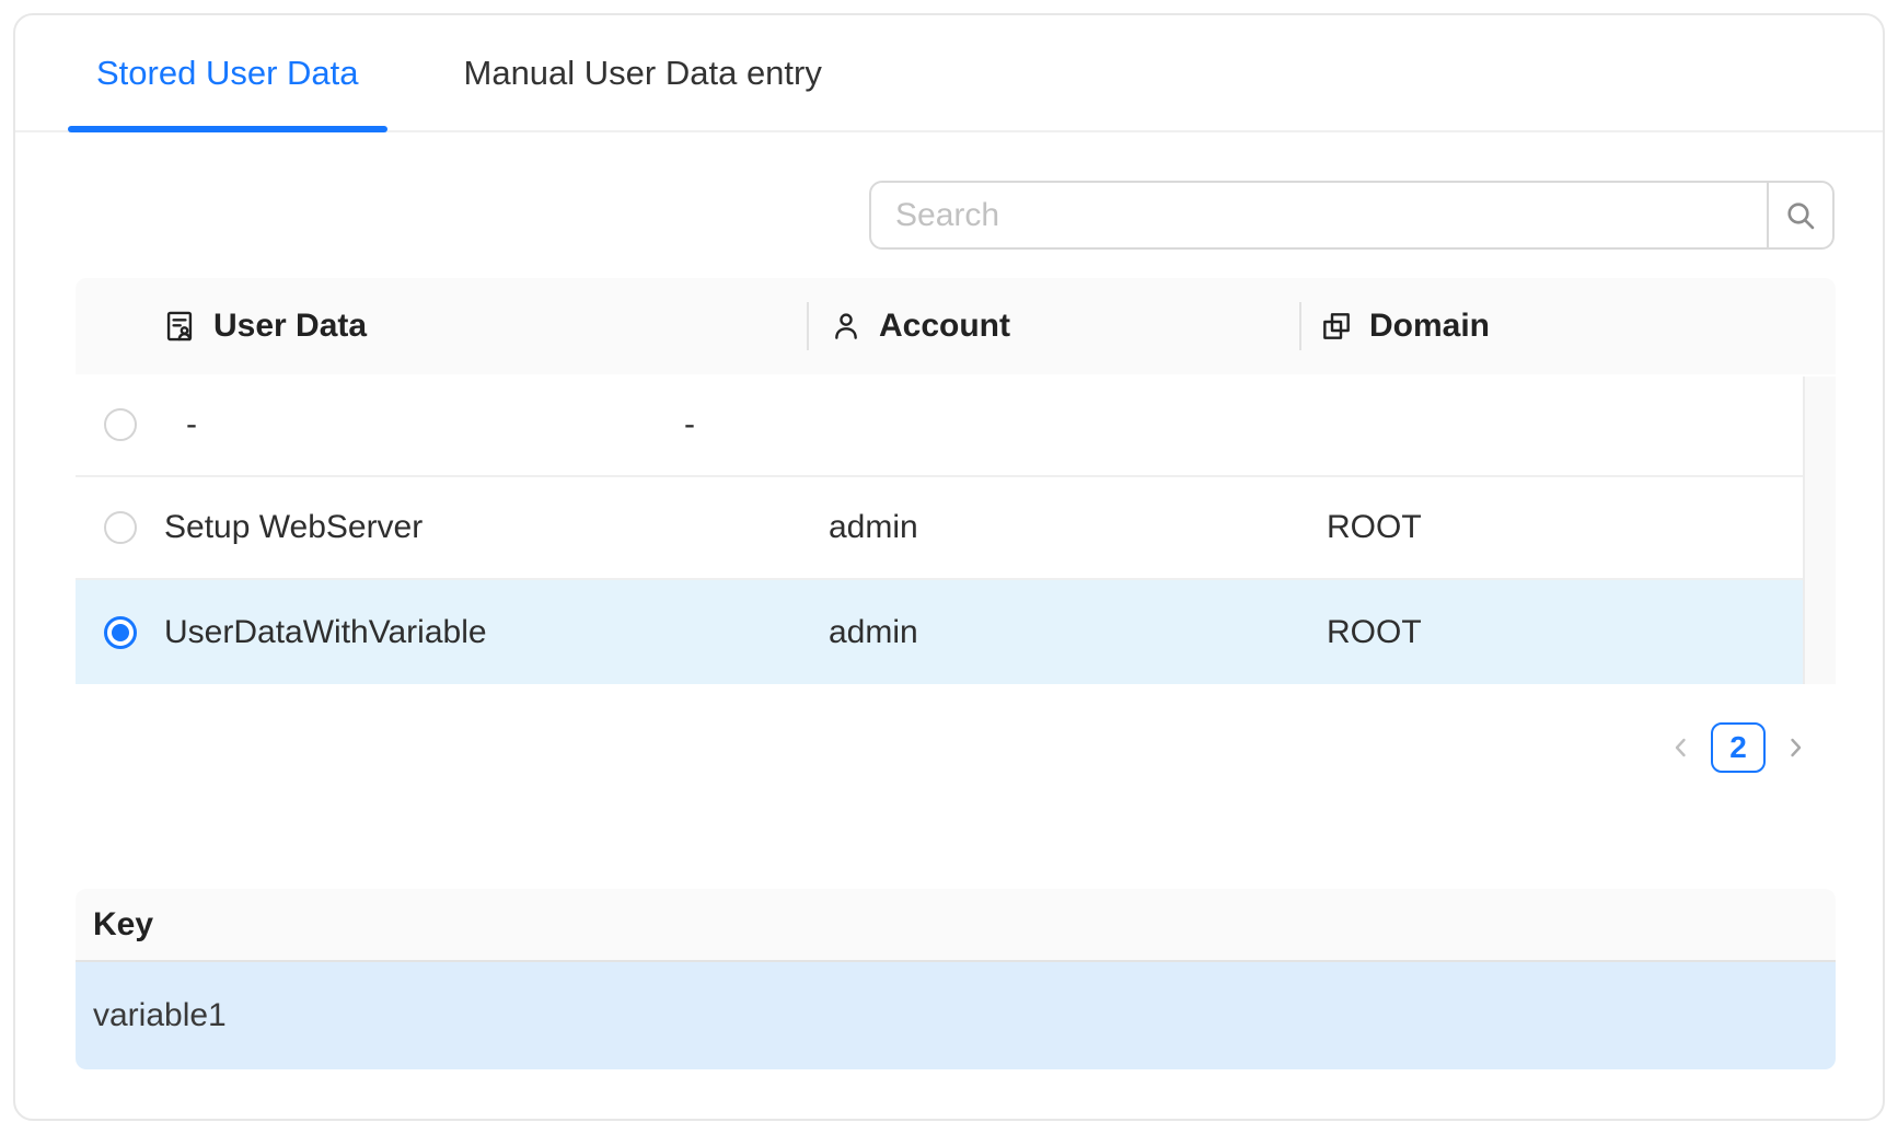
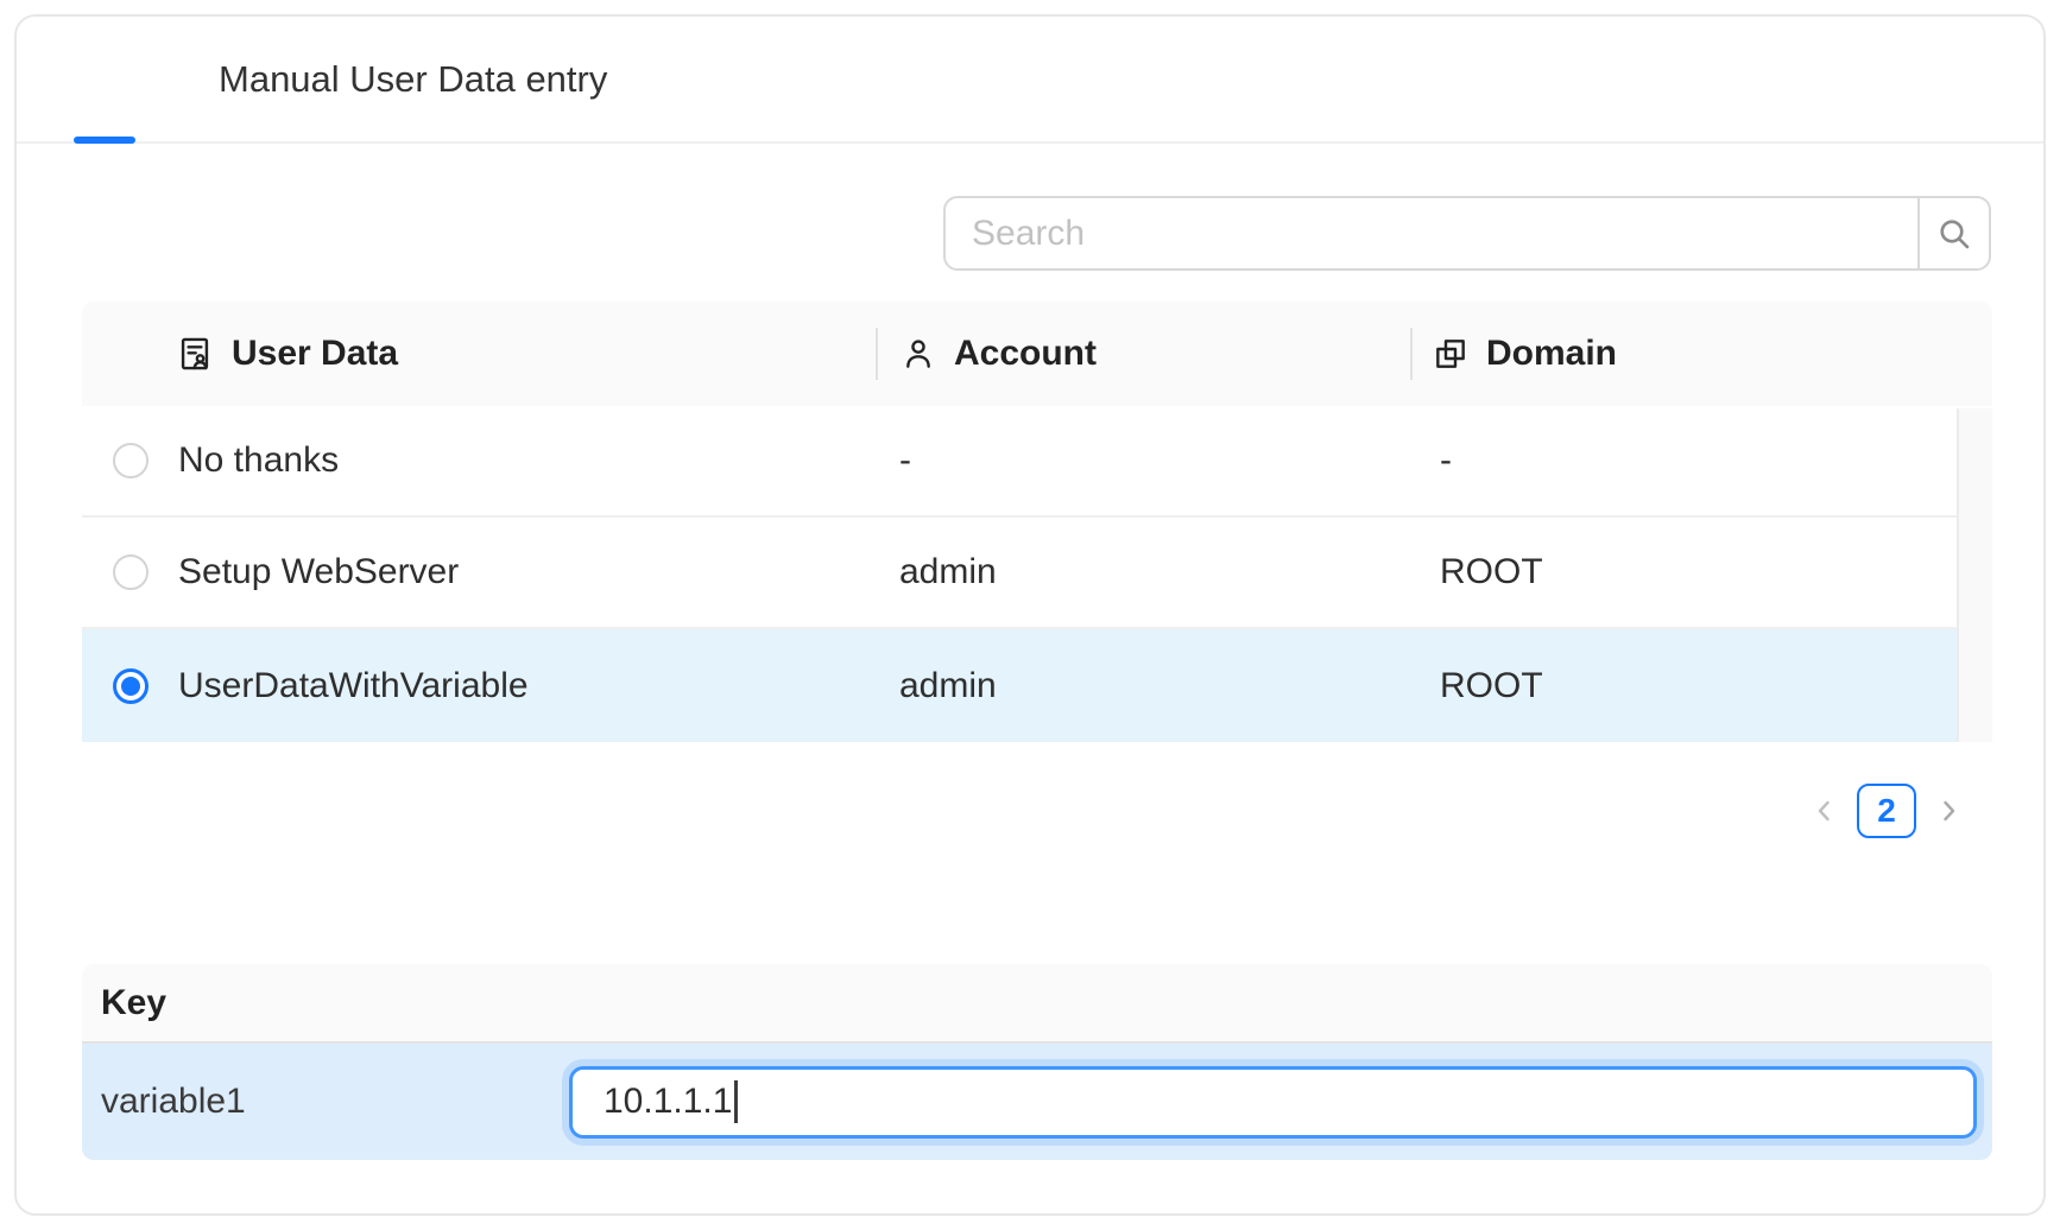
- Stored User Data
  Manual User Data entry
  Search
  User Data
  Account
  Domain
+ No thanks
  -
  -
  Setup WebServer
  admin
  ROOT
  UserDataWithVariable
  admin
  ROOT
  2
  Key
  variable1
+ 10.1.1.1
